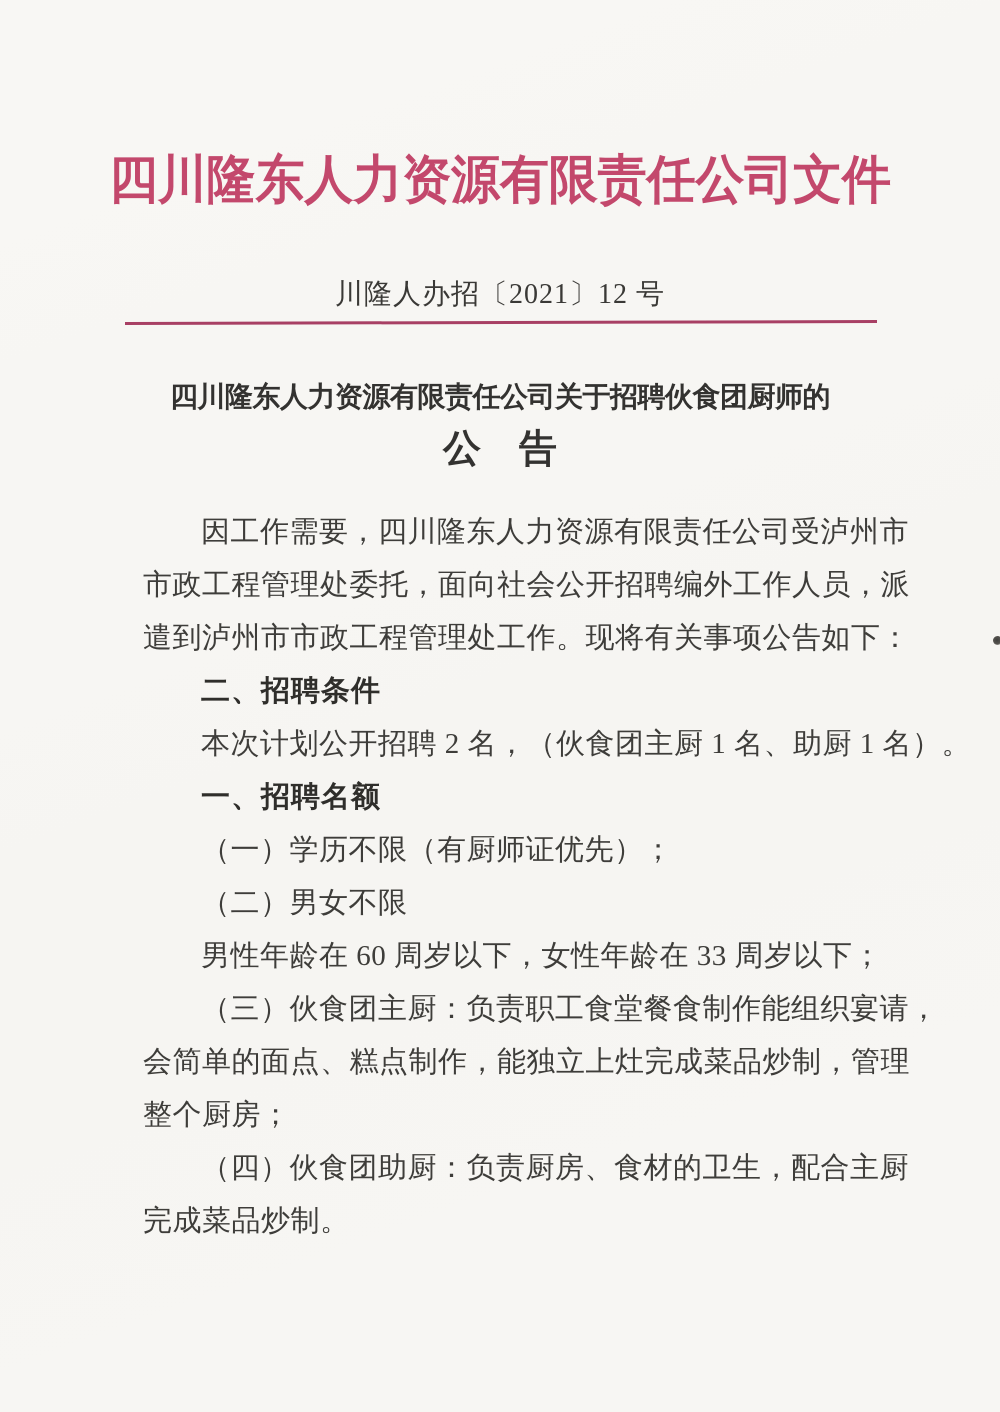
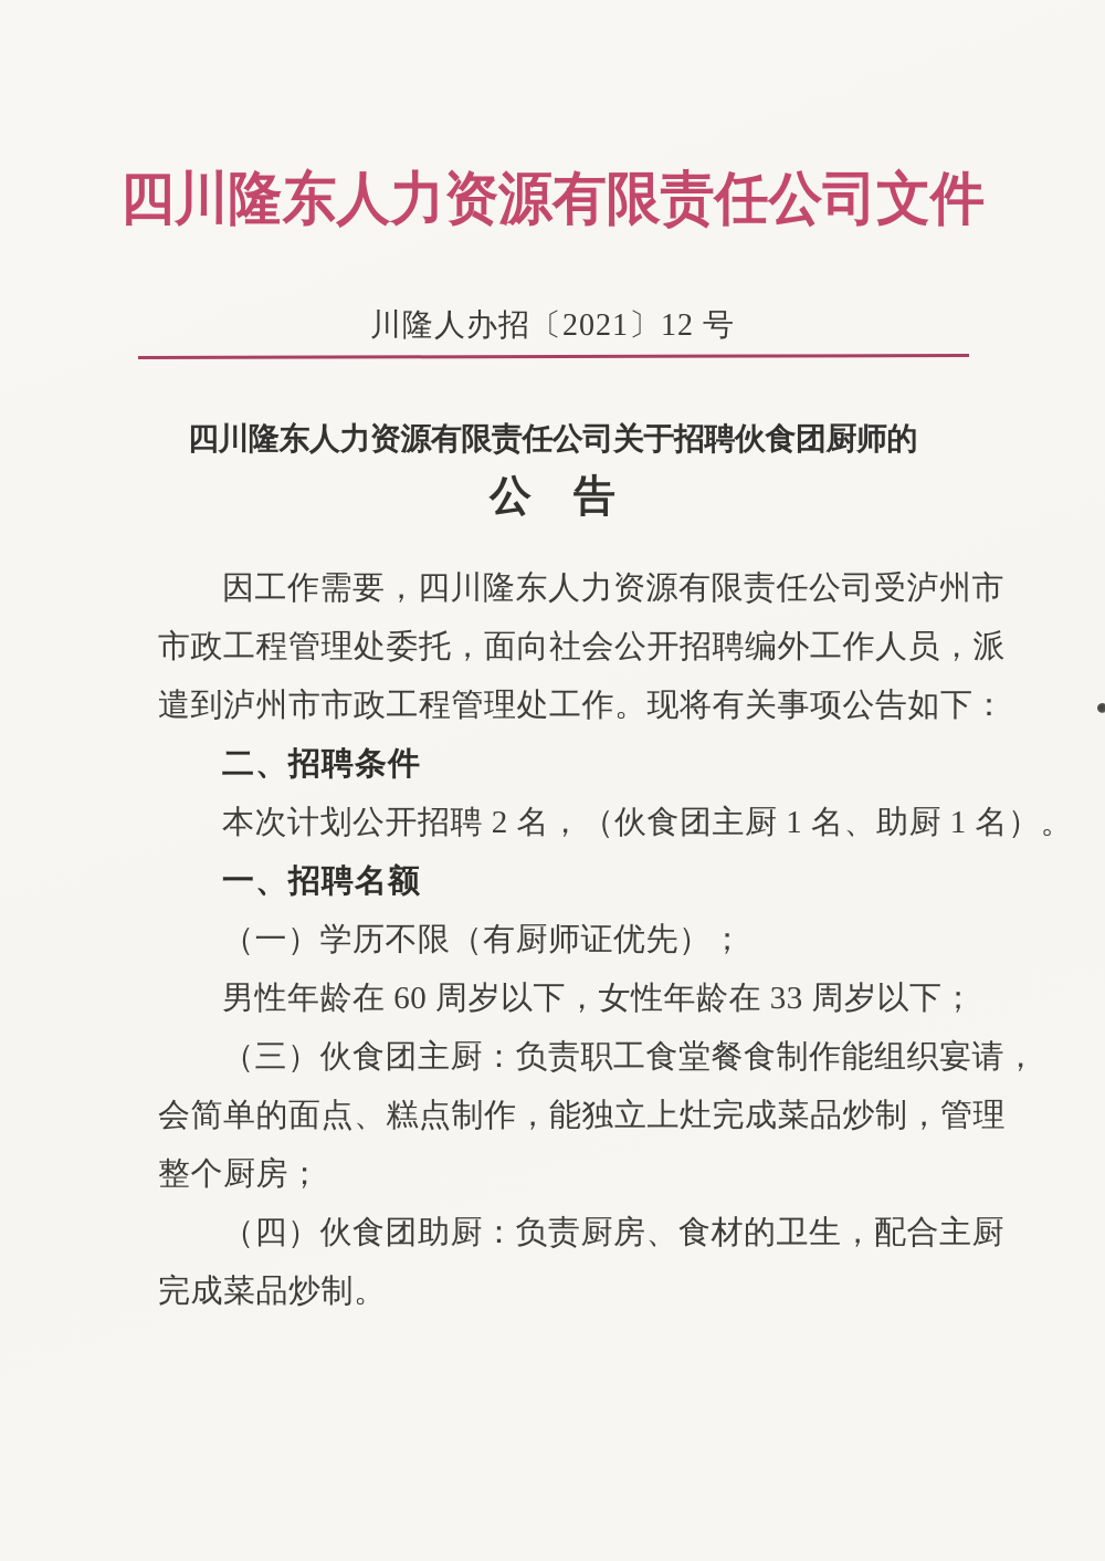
  四川隆东人力资源有限责任公司文件
  川隆人办招〔2021〕12 号
  四川隆东人力资源有限责任公司关于招聘伙食团厨师的
  公 告
  因工作需要，四川隆东人力资源有限责任公司受泸州市
  市政工程管理处委托，面向社会公开招聘编外工作人员，派
  遣到泸州市市政工程管理处工作。现将有关事项公告如下：
  二、招聘条件
  本次计划公开招聘 2 名，（伙食团主厨 1 名、助厨 1 名）。
  一、招聘名额
  （一）学历不限（有厨师证优先）；
- （二）男女不限
  男性年龄在 60 周岁以下，女性年龄在 33 周岁以下；
  （三）伙食团主厨：负责职工食堂餐食制作能组织宴请，
  会简单的面点、糕点制作，能独立上灶完成菜品炒制，管理
  整个厨房；
  （四）伙食团助厨：负责厨房、食材的卫生，配合主厨
  完成菜品炒制。
